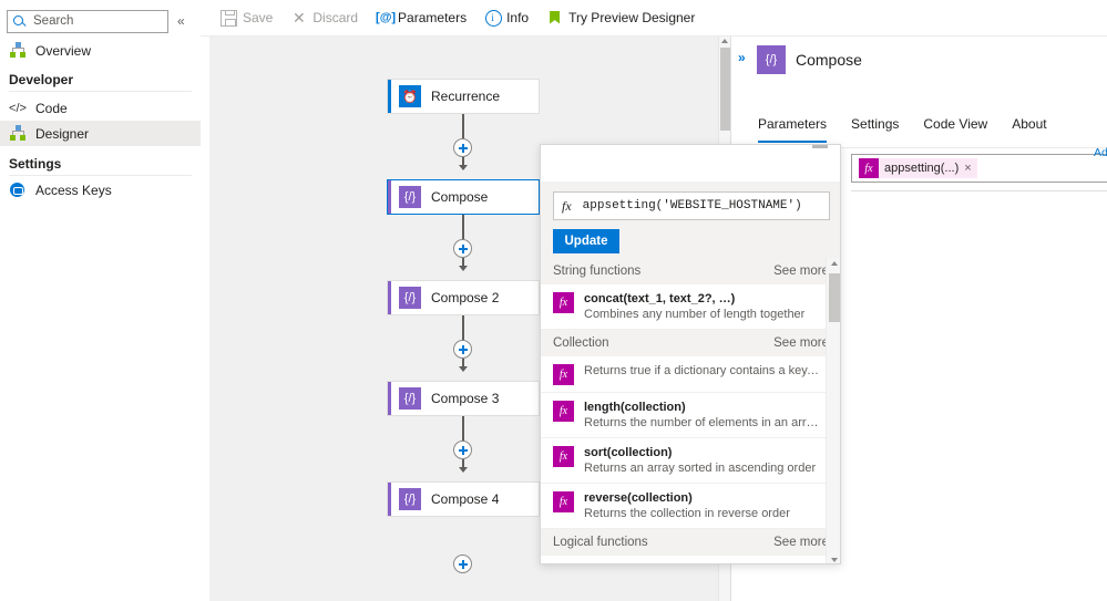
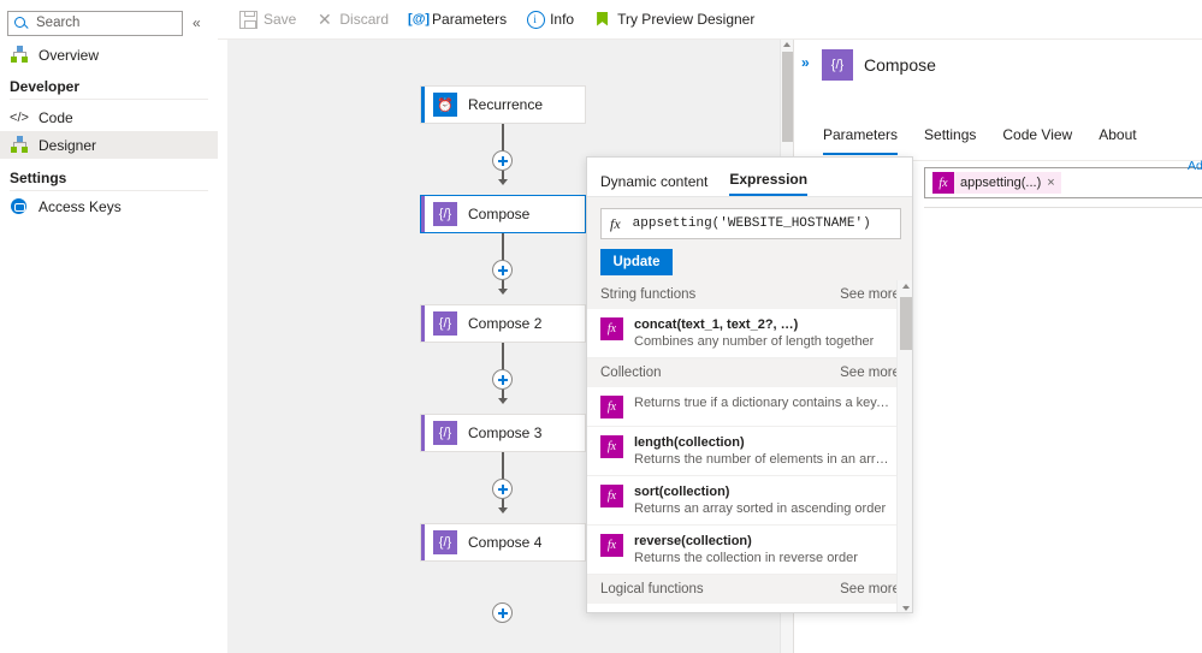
  Search
  «
  Overview
  Developer
  </>
  Code
  Designer
  Settings
  Access Keys
  Save
  ✕
  Discard
  [@]
  Parameters
  Info
  Try Preview Designer
  ⏰
  Recurrence
  {/}
  Compose
  {/}
  Compose 2
  {/}
  Compose 3
  {/}
  Compose 4
  »
  {/}
  Compose
  Parameters
  Settings
  Code View
  About
  fx
  appsetting(...)
  ×
  Ad
+ Dynamic content
+ Expression
  fx
  appsetting('WEBSITE_HOSTNAME')
  Update
  String functions
  See mor
  fx
  concat(text_1, text_2?, …)
  Combines any number of length together
  Collection
  See mor
  fx
  Returns true if a dictionary contains a key, if
  fx
  length(collection)
  Returns the number of elements in an array
  fx
  sort(collection)
  Returns an array sorted in ascending order
  fx
  reverse(collection)
  Returns the collection in reverse order
  Logical functions
  See mor
